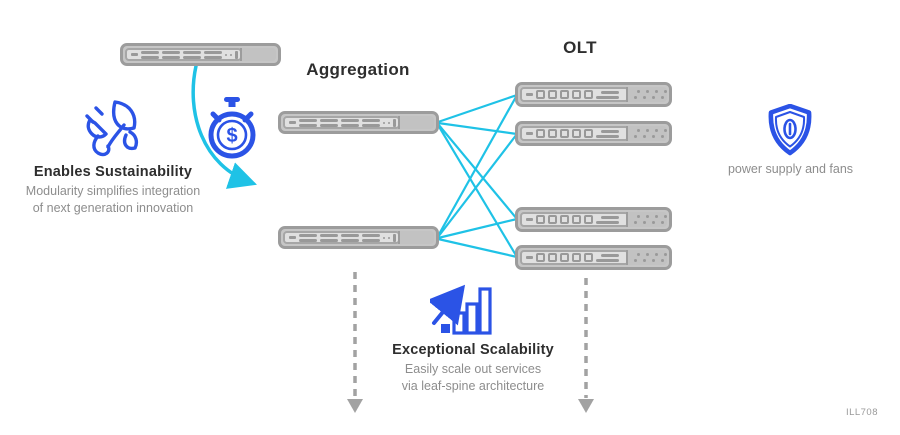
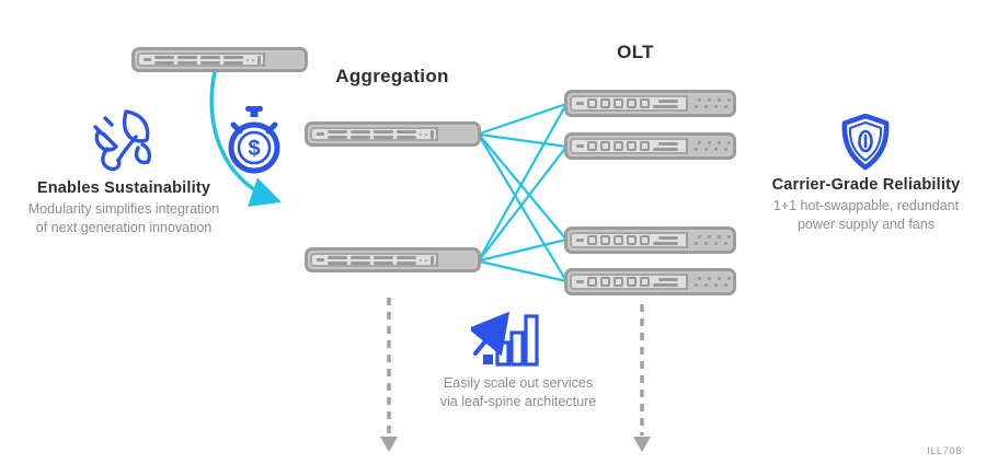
  Aggregation
  OLT
  $
  Enables Sustainability
  Modularity simplifies integration
  of next generation innovation
+ Carrier-Grade Reliability
+ 1+1 hot-swappable, redundant
  power supply and fans
- Exceptional Scalability
  Easily scale out services
  via leaf-spine architecture
  ILL708
